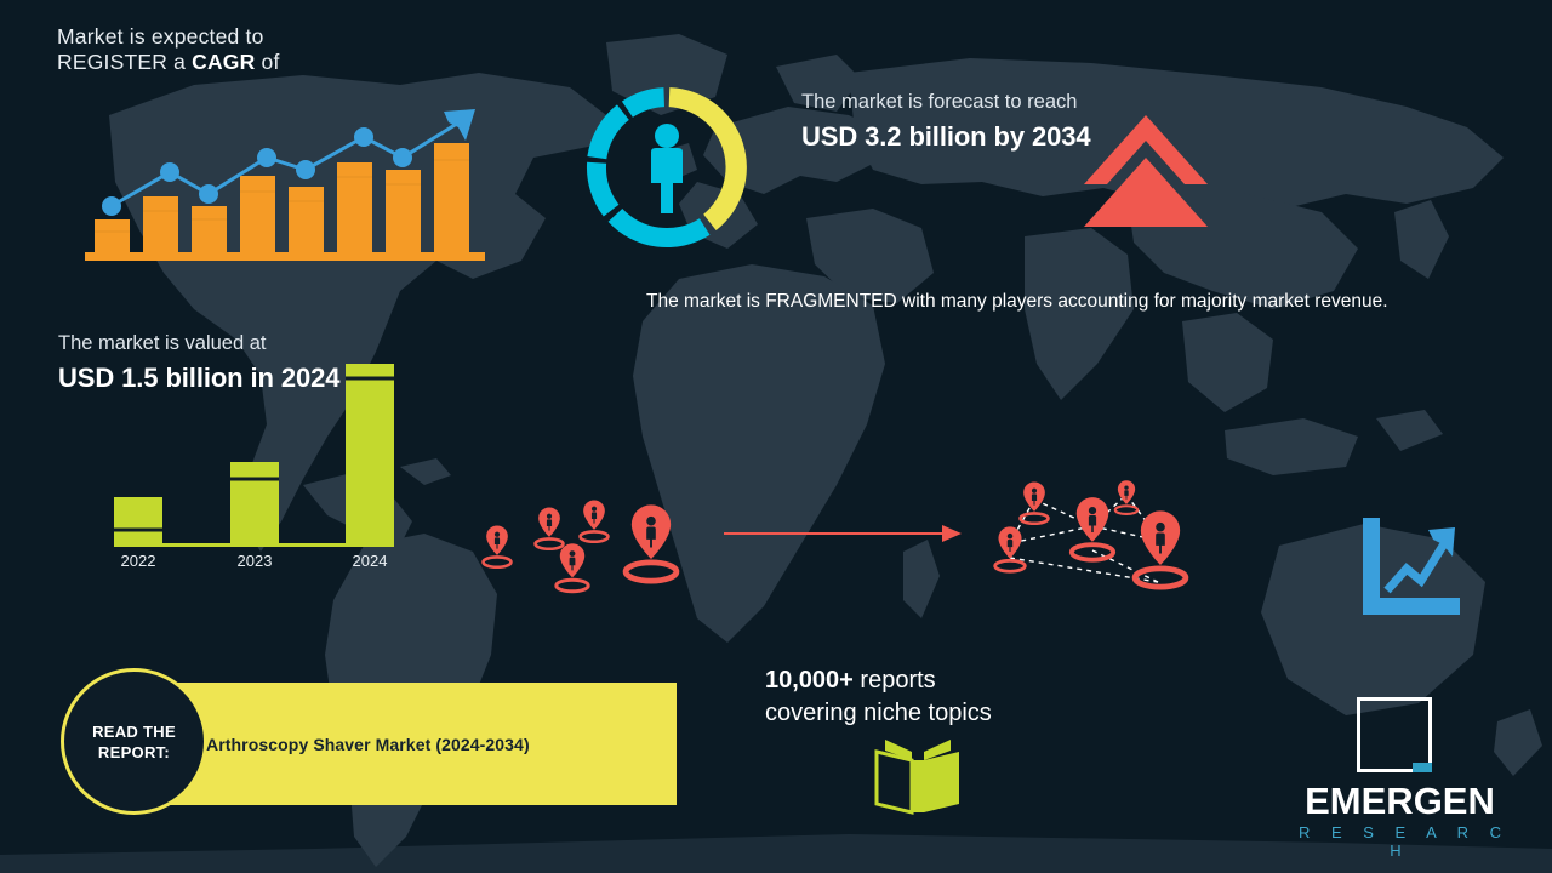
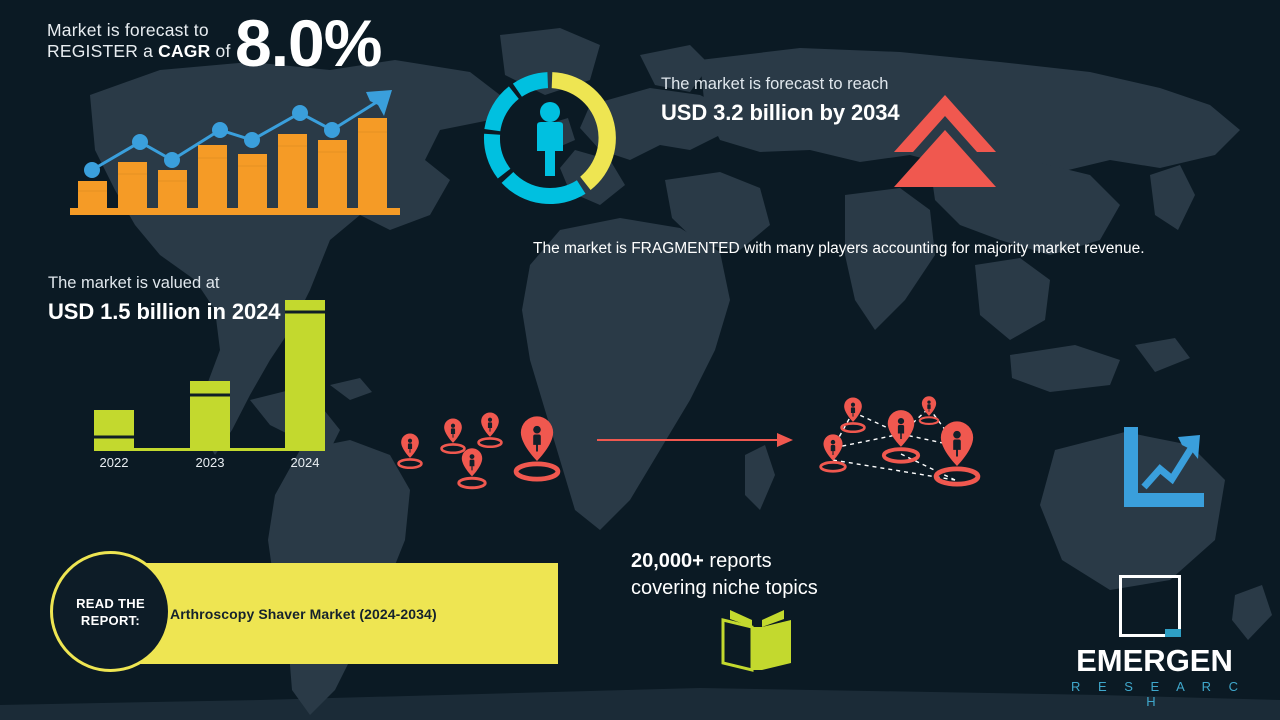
- Market is expected to REGISTER a CAGR of
+ Market is forecast to REGISTER a CAGR of
+ 8.0%
  The market is forecast to reach
  USD 3.2 billion by 2034
  The market is FRAGMENTED with many players accounting for majority market revenue.
  The market is valued at
  USD 1.5 billion in 2024
  2022
  2023
  2024
  Arthroscopy Shaver Market (2024-2034)
  READ THE REPORT:
- 10,000+ reports
+ 20,000+ reports
  covering niche topics
  EMERGEN
  R E S E A R C H
